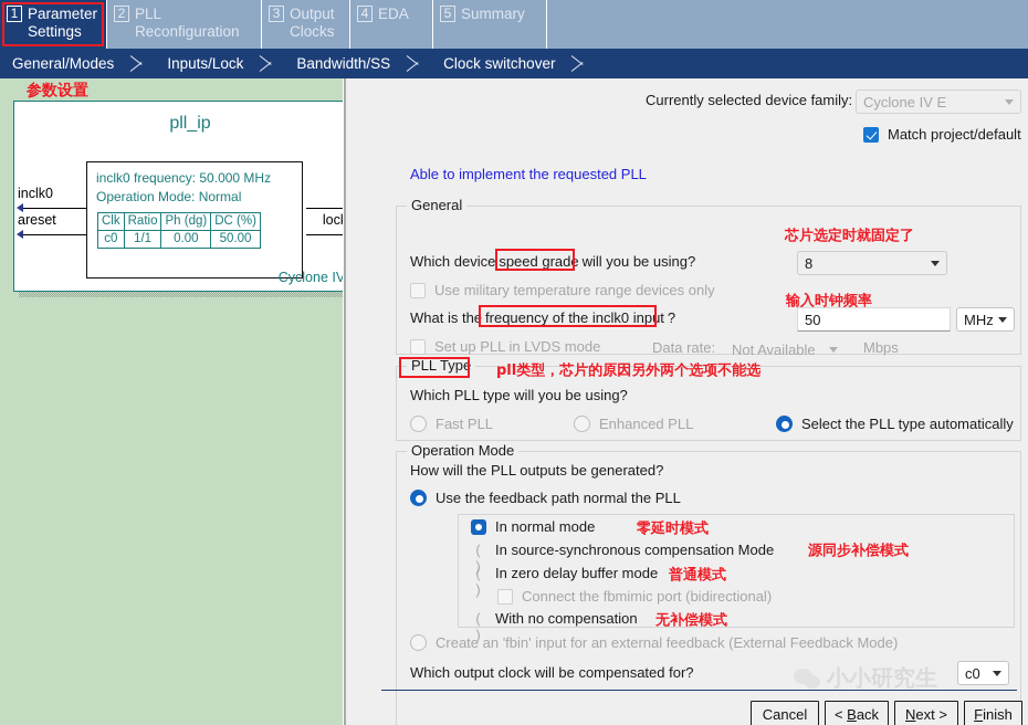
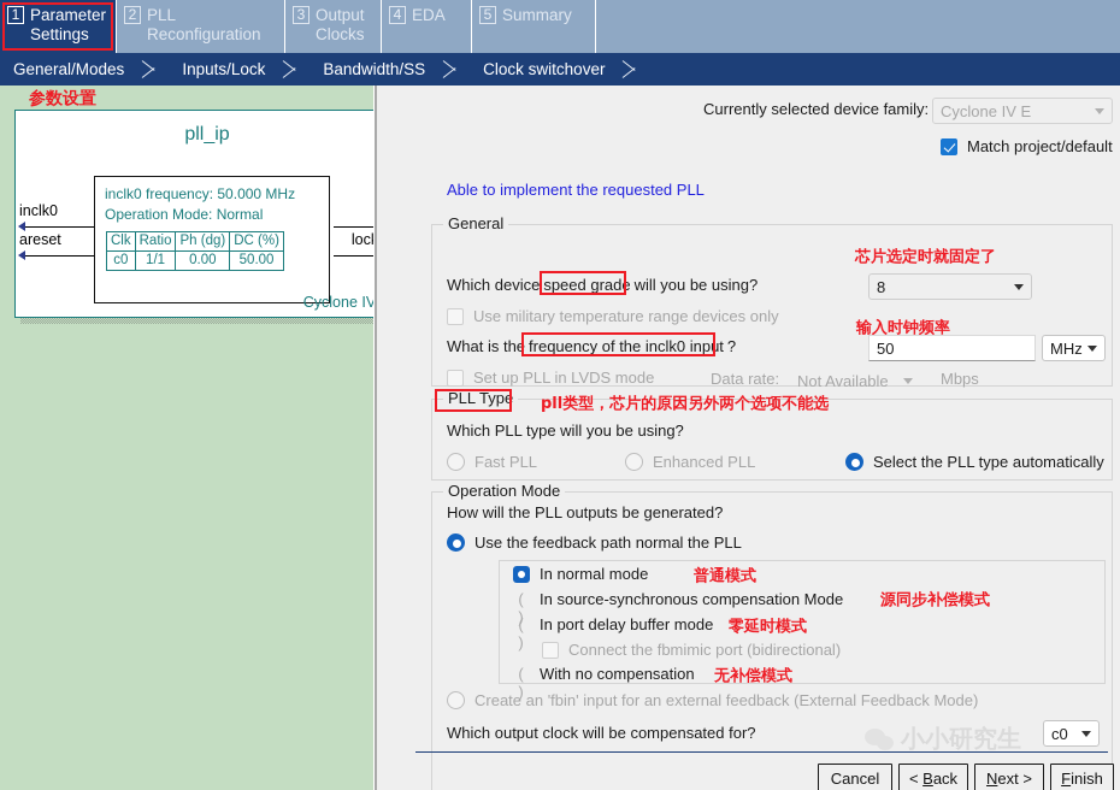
  1
  Parameter
  Settings
  2
  PLL
  Reconfiguration
  3
  Output
  Clocks
  4
  EDA
  5
  Summary
  General/Modes
  Inputs/Lock
  Bandwidth/SS
  Clock switchover
  参数设置
  pll_ip
  inclk0
  areset
  inclk0 frequency: 50.000 MHz
  Operation Mode: Normal
  Clk	Ratio	Ph (dg)	DC (%)
  c0	1/1	0.00	50.00
  Cyclone IV
  Currently selected device family:
  Cyclone IV E
  Match project/default
  Able to implement the requested PLL
  General
  芯片选定时就固定了
  Which device
  speed grade
  will you be using?
  8
  Use military temperature range devices only
  输入时钟频率
  What is the
  frequency of the inclk0 input
  ?
  50
  MHz
  Set up PLL in LVDS mode
  Data rate:
  Not Available
  Mbps
  PLL Type
  pll类型，芯片的原因另外两个选项不能选
  Which PLL type will you be using?
  Fast PLL
  Enhanced PLL
  Select the PLL type automatically
  Operation Mode
  How will the PLL outputs be generated?
  Use the feedback path normal the PLL
  In normal mode
- 零延时模式
+ 普通模式
  ( )
  In source-synchronous compensation Mode
  源同步补偿模式
  ( )
- In zero delay buffer mode
+ In port delay buffer mode
- 普通模式
+ 零延时模式
  Connect the fbmimic port (bidirectional)
  ( )
  With no compensation
  无补偿模式
  Create an 'fbin' input for an external feedback (External Feedback Mode)
  Which output clock will be compensated for?
  c0
  小小研究生
  Cancel
  < Back
  Next >
  Finish
